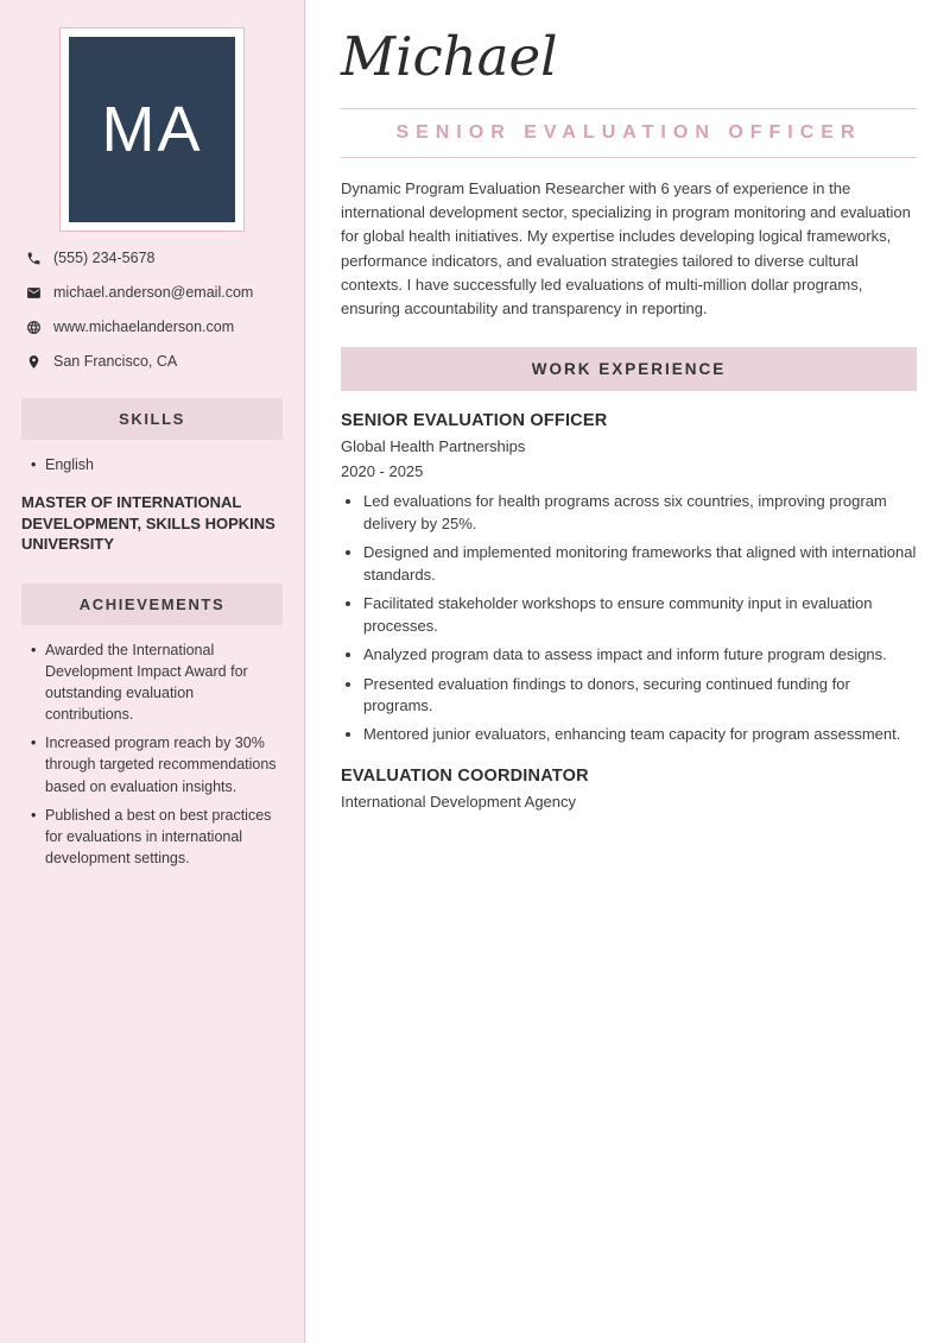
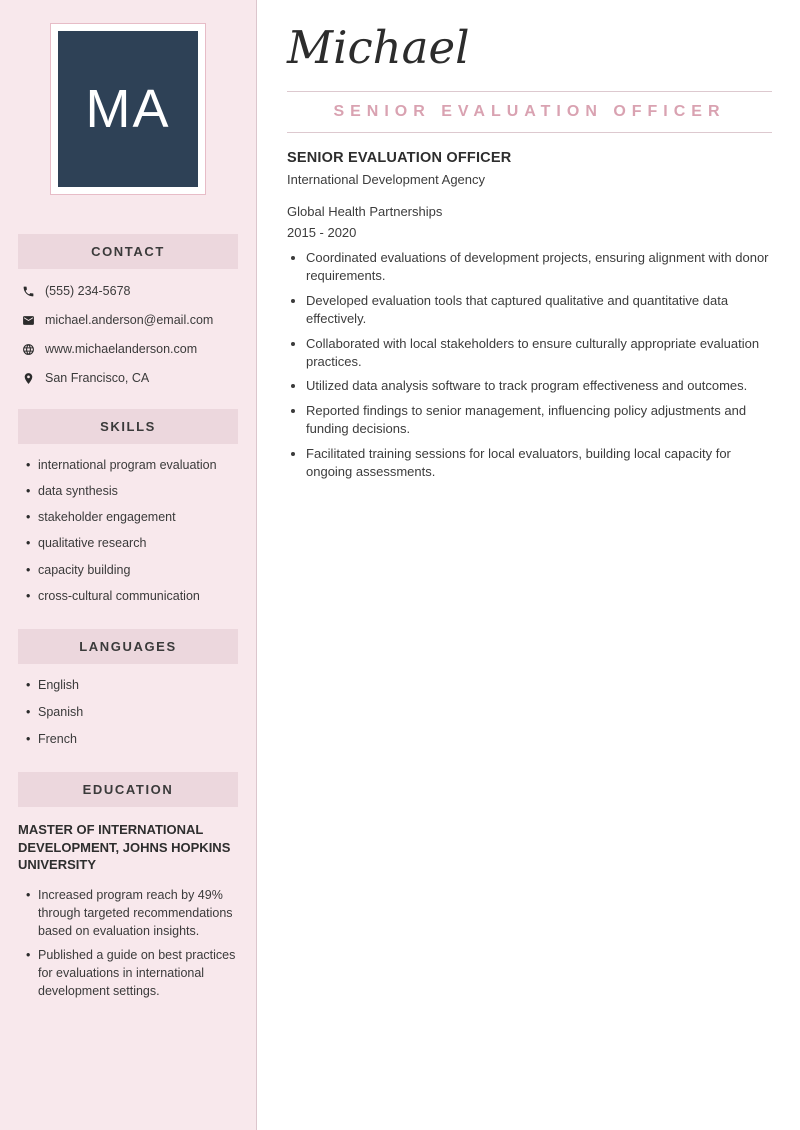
  MA
+ CONTACT
  (555) 234-5678
  michael.anderson@email.com
  www.michaelanderson.com
  San Francisco, CA
  SKILLS
+ international program evaluation
+ data synthesis
+ stakeholder engagement
+ qualitative research
+ capacity building
+ cross-cultural communication
+ LANGUAGES
  English
+ Spanish
+ French
+ EDUCATION
- MASTER OF INTERNATIONAL DEVELOPMENT, SKILLS HOPKINS UNIVERSITY
+ MASTER OF INTERNATIONAL DEVELOPMENT, JOHNS HOPKINS UNIVERSITY
- ACHIEVEMENTS
- Awarded the International Development Impact Award for outstanding evaluation contributions.
- Increased program reach by 30% through targeted recommendations based on evaluation insights.
+ Increased program reach by 49% through targeted recommendations based on evaluation insights.
- Published a best on best practices for evaluations in international development settings.
+ Published a guide on best practices for evaluations in international development settings.
  Michael
  SENIOR EVALUATION OFFICER
- Dynamic Program Evaluation Researcher with 6 years of experience in the international development sector, specializing in program monitoring and evaluation for global health initiatives. My expertise includes developing logical frameworks, performance indicators, and evaluation strategies tailored to diverse cultural contexts. I have successfully led evaluations of multi-million dollar programs, ensuring accountability and transparency in reporting.
- WORK EXPERIENCE
  SENIOR EVALUATION OFFICER
- Global Health Partnerships
+ International Development Agency
- 2020 - 2025
- Led evaluations for health programs across six countries, improving program delivery by 25%.
- Designed and implemented monitoring frameworks that aligned with international standards.
- Facilitated stakeholder workshops to ensure community input in evaluation processes.
- Analyzed program data to assess impact and inform future program designs.
- Presented evaluation findings to donors, securing continued funding for programs.
- Mentored junior evaluators, enhancing team capacity for program assessment.
- EVALUATION COORDINATOR
- International Development Agency
+ Global Health Partnerships
+ 2015 - 2020
+ Coordinated evaluations of development projects, ensuring alignment with donor requirements.
+ Developed evaluation tools that captured qualitative and quantitative data effectively.
+ Collaborated with local stakeholders to ensure culturally appropriate evaluation practices.
+ Utilized data analysis software to track program effectiveness and outcomes.
+ Reported findings to senior management, influencing policy adjustments and funding decisions.
+ Facilitated training sessions for local evaluators, building local capacity for ongoing assessments.
